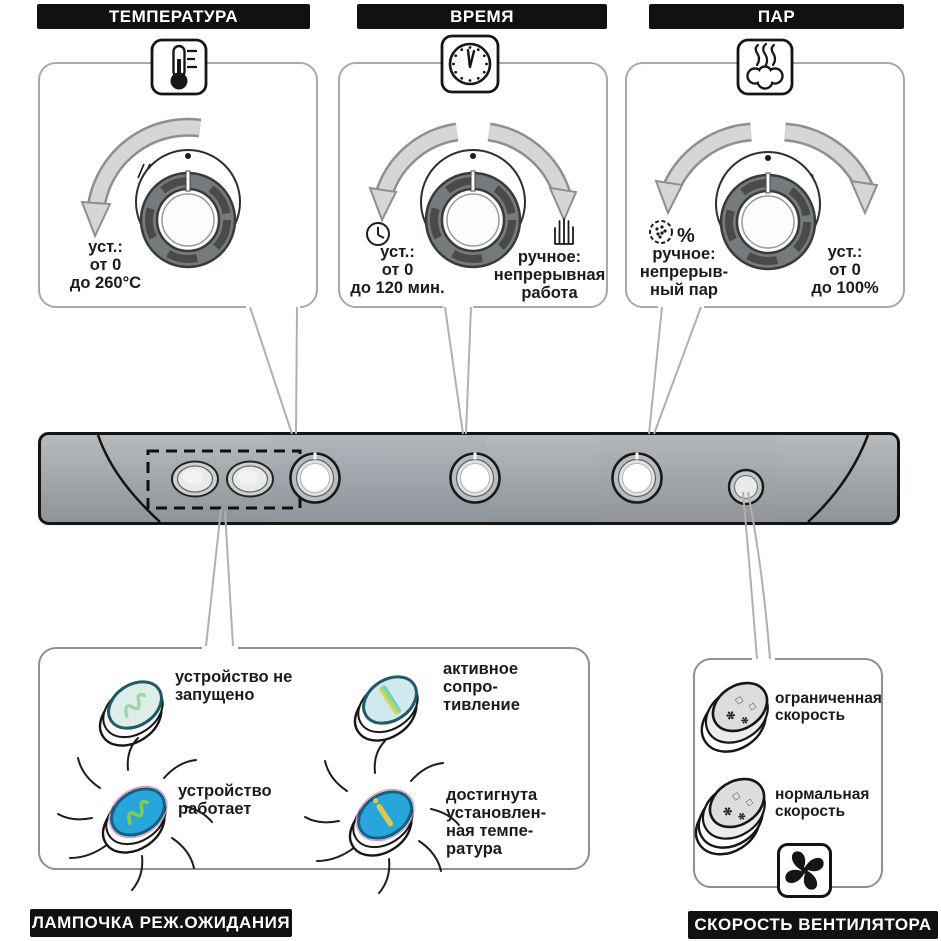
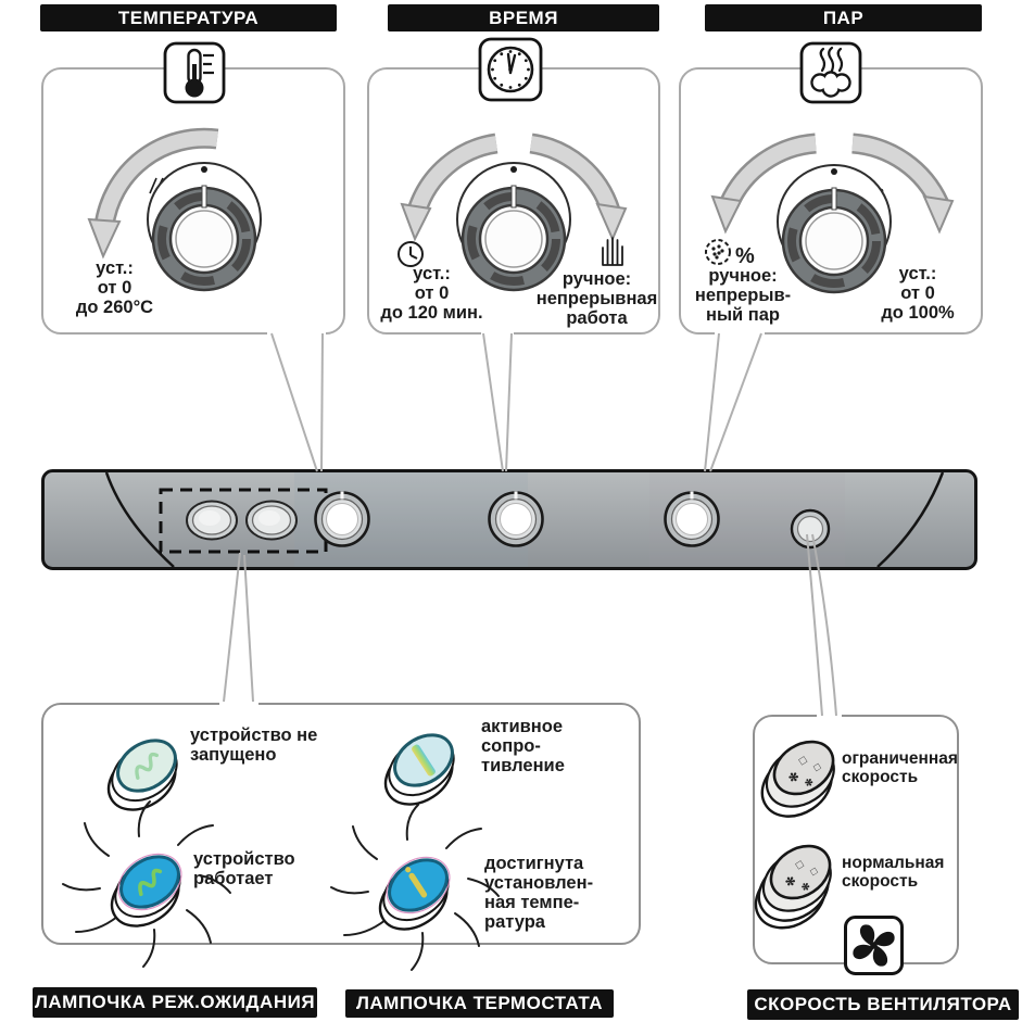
  ТЕМПЕРАТУРА
  ВРЕМЯ
  ПАР
  уст.:
  от 0
  до 260°C
  уст.:
  от 0
  до 120 мин.
  ручное:
  непрерывная
  работа
  %
  ручное:
  непрерыв-
  ный пар
  уст.:
  от 0
  до 100%
  устройство не
  запущено
  устройство
  работает
  активное
  сопро-
  тивление
  достигнута
  установлен-
  ная темпе-
  ратура
  ограниченная
  скорость
  нормальная
  скорость
  ЛАМПОЧКА РЕЖ.ОЖИДАНИЯ
+ ЛАМПОЧКА ТЕРМОСТАТА
  СКОРОСТЬ ВЕНТИЛЯТОРА
